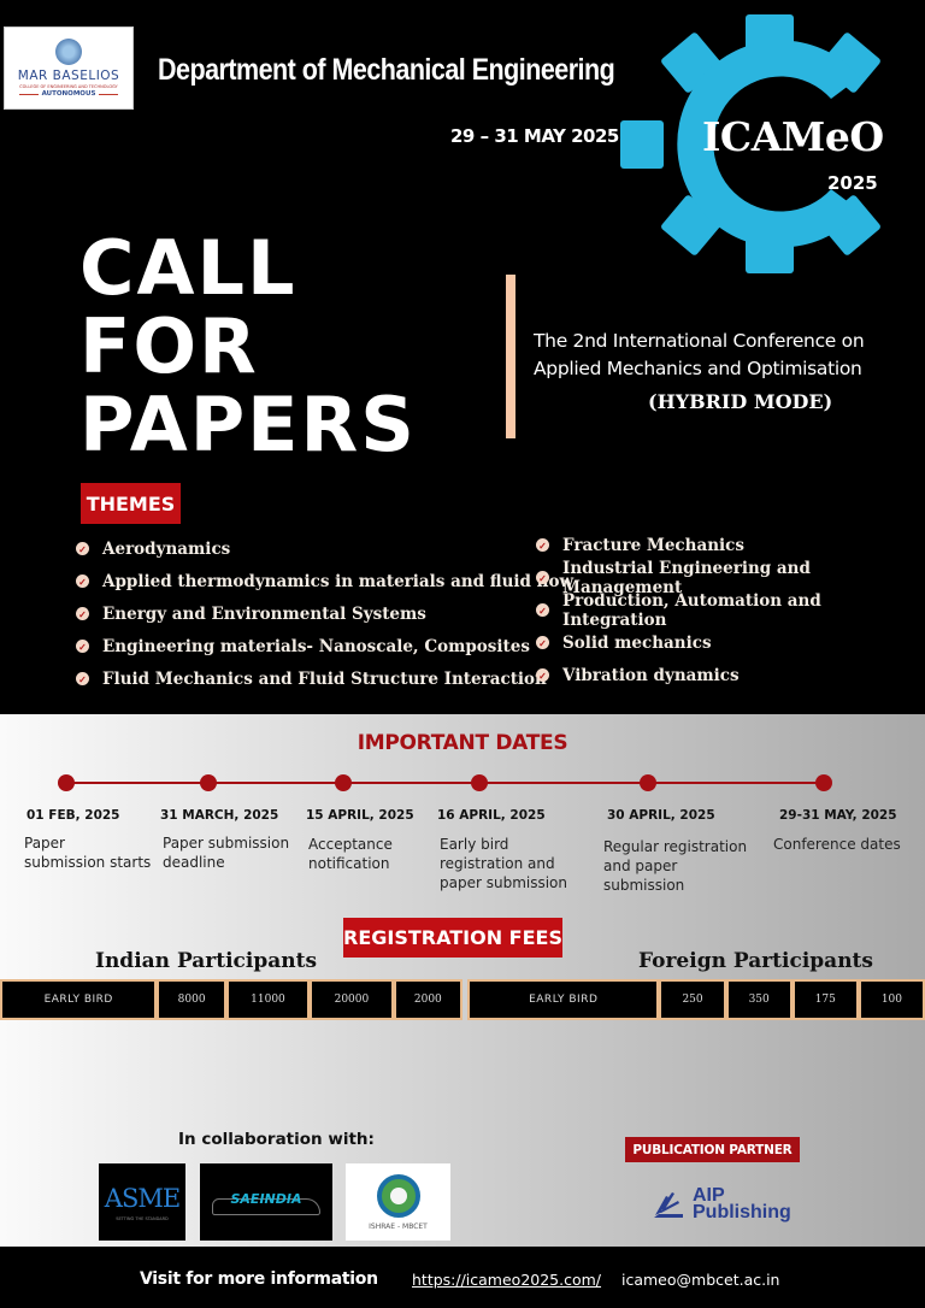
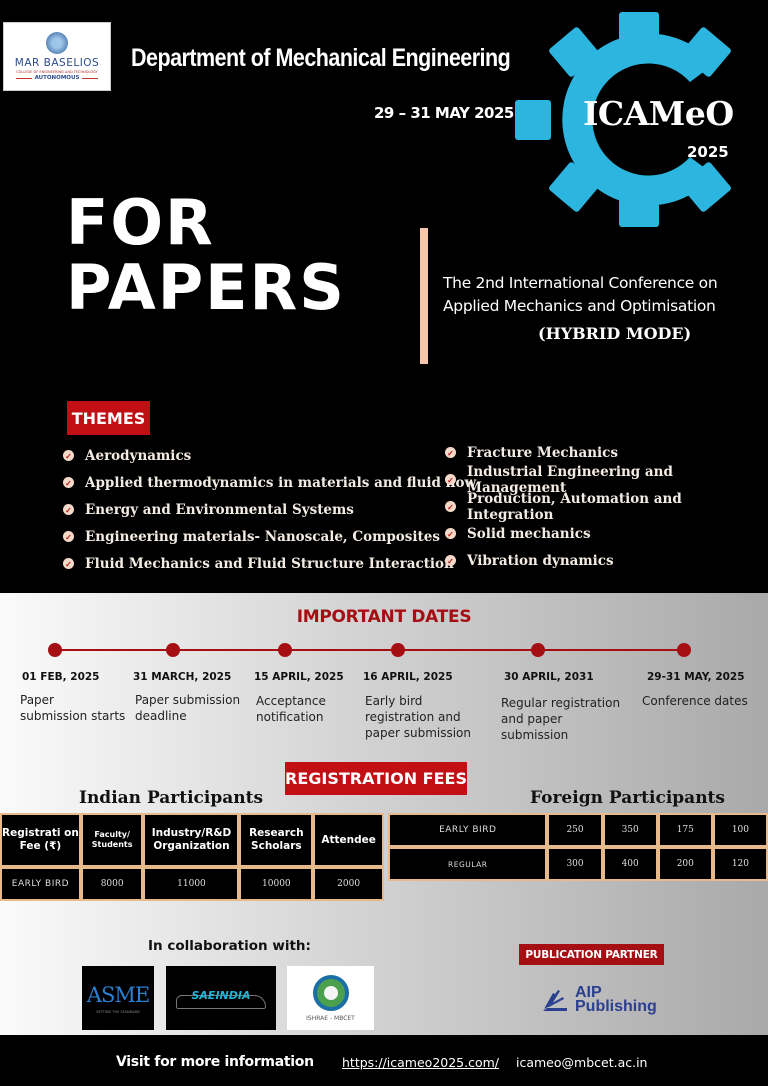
  MAR BASELIOS
  Department of Mechanical Engineering
  29 – 31 MAY 2025
  ICAMeO
  2025
- CALL
  FOR
  PAPERS
  The 2nd International Conference on
  Applied Mechanics and Optimisation
  (HYBRID MODE)
  THEMES
  ✓
  Aerodynamics
  ✓
  Applied thermodynamics in materials and fluidow
  ✓
  Energy and Environmental Systems
  ✓
  Engineering materials- Nanoscale, Composites
  ✓
  Fluid Mechanics and Fluid Structure Interactio
  ✓
  Fracture Mechanics
  ✓
  Industrial Engineering and Management
  ✓
  Production, Automation and Integration
  ✓
  Solid mechanics
  ✓
  Vibration dynamics
  IMPORTANT DATES
  01 FEB, 2025
  Paper
  submission starts
  31 MARCH, 2025
  Paper submission
  deadline
  15 APRIL, 2025
  Acceptance
  notification
  16 APRIL, 2025
  Early bird
  registration and
  paper submission
- 30 APRIL, 2025
+ 30 APRIL, 2031
  Regular registration
  and paper
  submission
  29-31 MAY, 2025
  Conference dates
  REGISTRATION FEES
  Indian Participants
  Foreign Participants
+ Registrati on Fee (₹)	Faculty/ Students	Industry/R&D Organization	Research Scholars	Attendee
- EARLY BIRD	8000	11000	20000	2000
+ EARLY BIRD	8000	11000	10000	2000
  EARLY BIRD	250	350	175	100
+ REGULAR	300	400	200	120
  In collaboration with:
  ASME
  SAEINDIA
  PUBLICATION PARTNER
  AIP
  Publishing
  Visit for more information
  https://icameo2025.com/
  icameo@mbcet.ac.in
